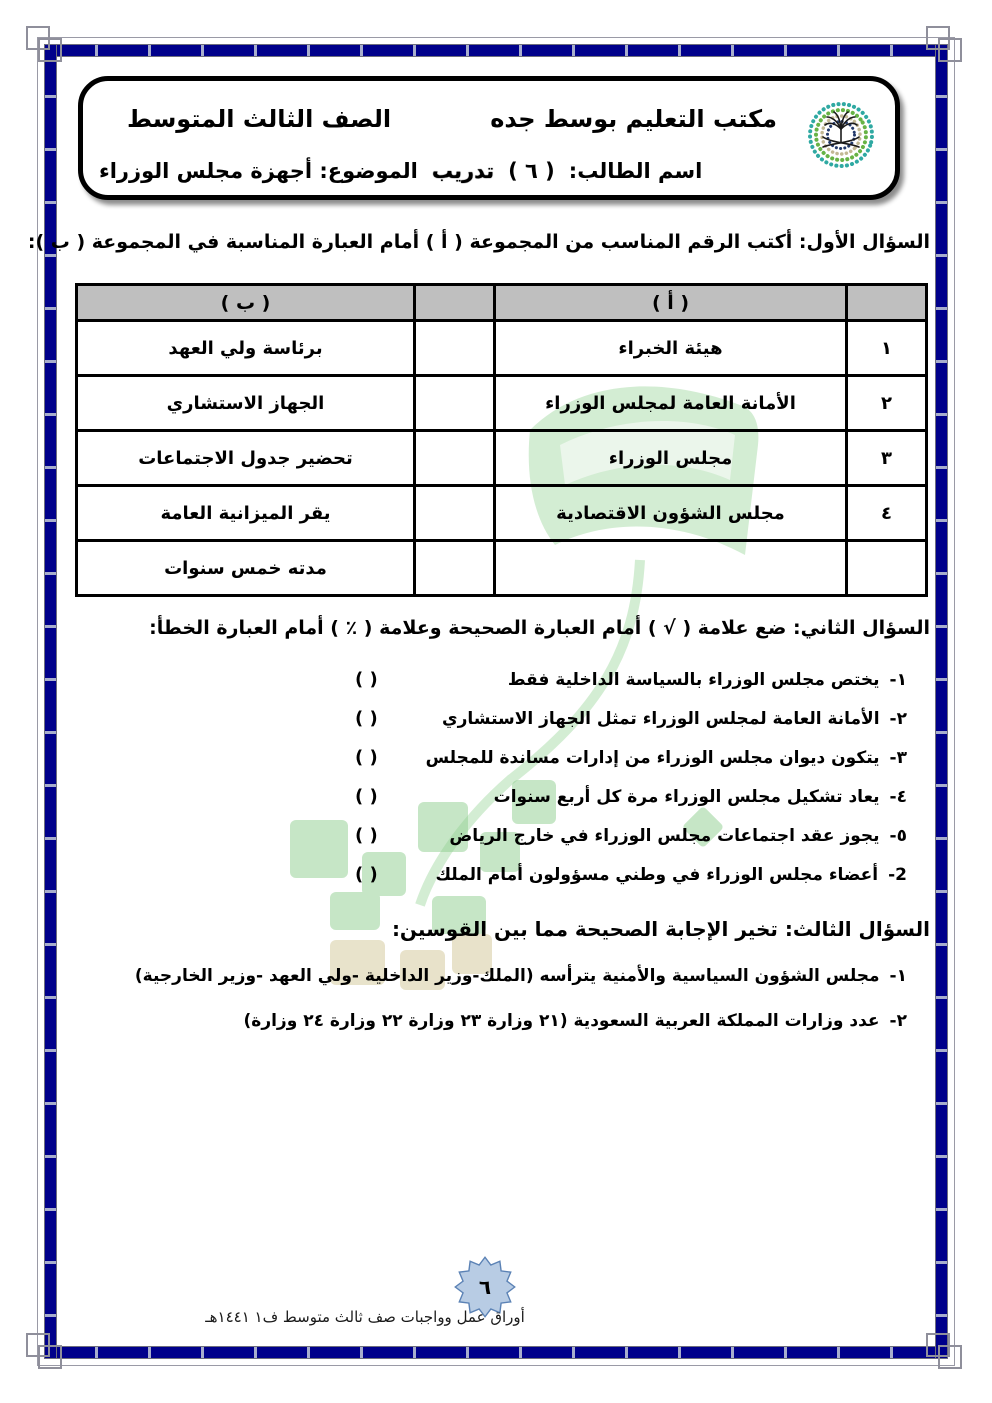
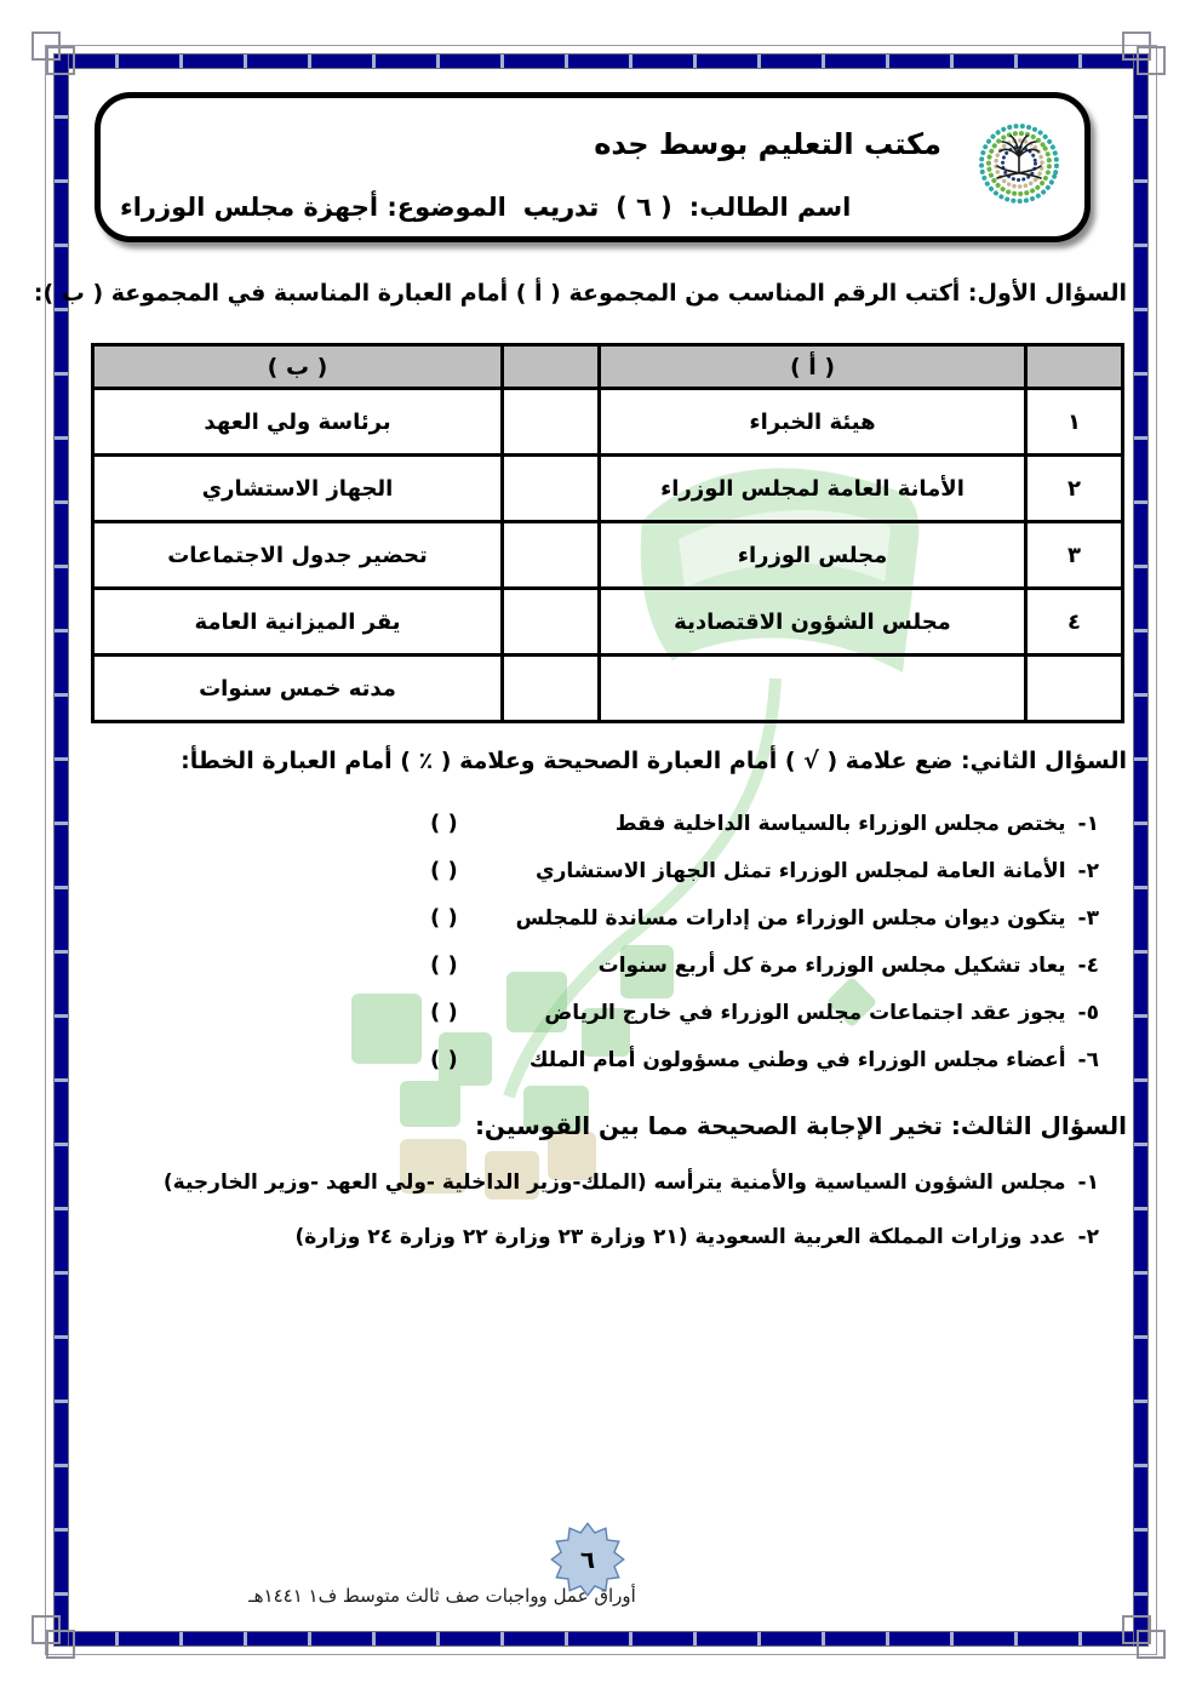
- الصف الثالث المتوسط
  مكتب التعليم بوسط جده
  الموضوع: أجهزة مجلس الوزراء
  تدريب
  ( ٦ )
  اسم الطالب:
  السؤال الأول: أكتب الرقم المناسب من المجموعة ( أ ) أمام العبارة المناسبة في المجموعة ( ب ):
  	( أ )		( ب )
  ١	هيئة الخبراء		برئاسة ولي العهد
  ٢	الأمانة العامة لمجلس الوزراء		الجهاز الاستشاري
  ٣	مجلس الوزراء		تحضير جدول الاجتماعات
  ٤	مجلس الشؤون الاقتصادية		يقر الميزانية العامة
  			مدته خمس سنوات
  السؤال الثاني: ضع علامة ( √ ) أمام العبارة الصحيحة وعلامة ( ٪ ) أمام العبارة الخطأ:
  ١-
  يختص مجلس الوزراء بالسياسة الداخلية فقط
  ( )
  ٢-
  الأمانة العامة لمجلس الوزراء تمثل الجهاز الاستشاري
  ( )
  ٣-
  يتكون ديوان مجلس الوزراء من إدارات مساندة للمجلس
  ( )
  ٤-
  يعاد تشكيل مجلس الوزراء مرة كل أربع سنوات
  ( )
  ٥-
  يجوز عقد اجتماعات مجلس الوزراء في خارج الرياض
  ( )
- 2-
+ ٦-
  أعضاء مجلس الوزراء في وطني مسؤولون أمام الملك
  ( )
  السؤال الثالث: تخير الإجابة الصحيحة مما بين القوسين:
  ١-
  مجلس الشؤون السياسية والأمنية يترأسه (الملك-وزير الداخلية -ولي العهد -وزير الخارجية)
  ٢-
  عدد وزارات المملكة العربية السعودية (٢١ وزارة ٢٣ وزارة ٢٢ وزارة ٢٤ وزارة)
  ٦
  أوراق عمل وواجبات صف ثالث متوسط ف١ ١٤٤١هـ
